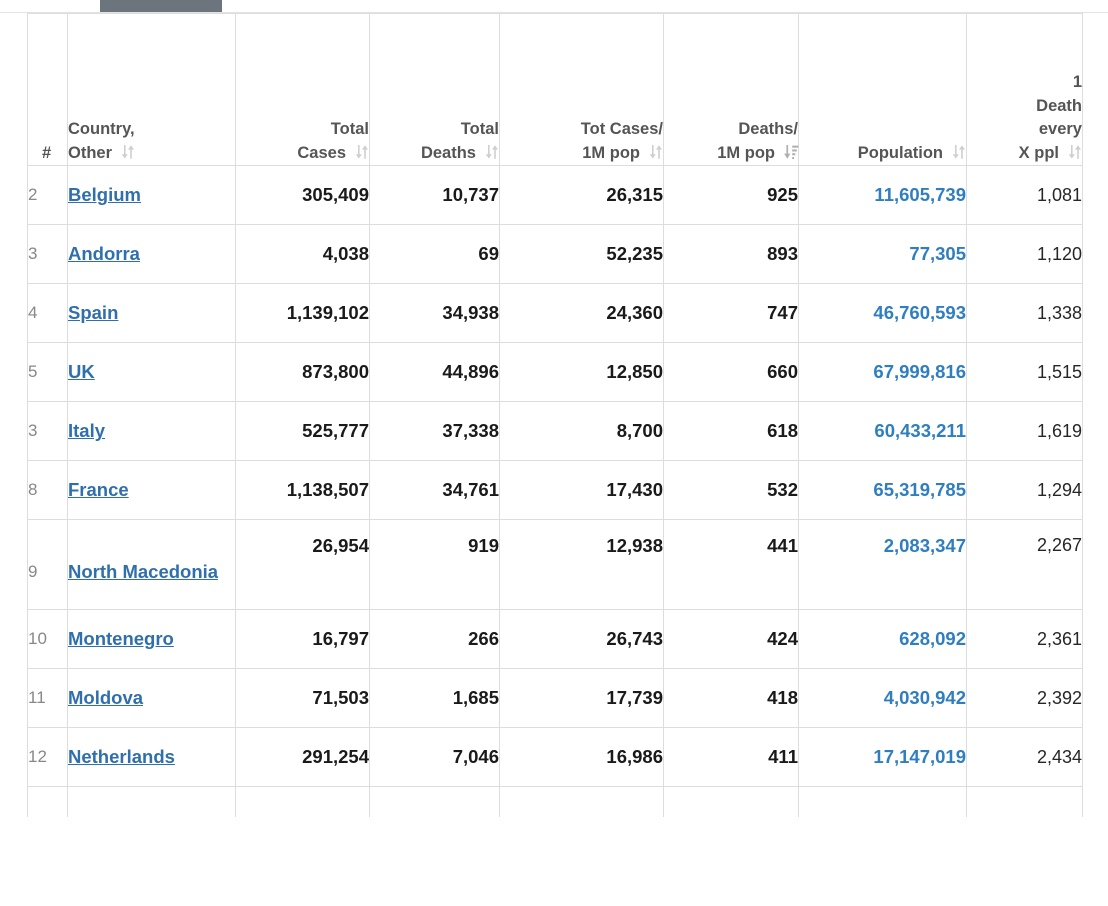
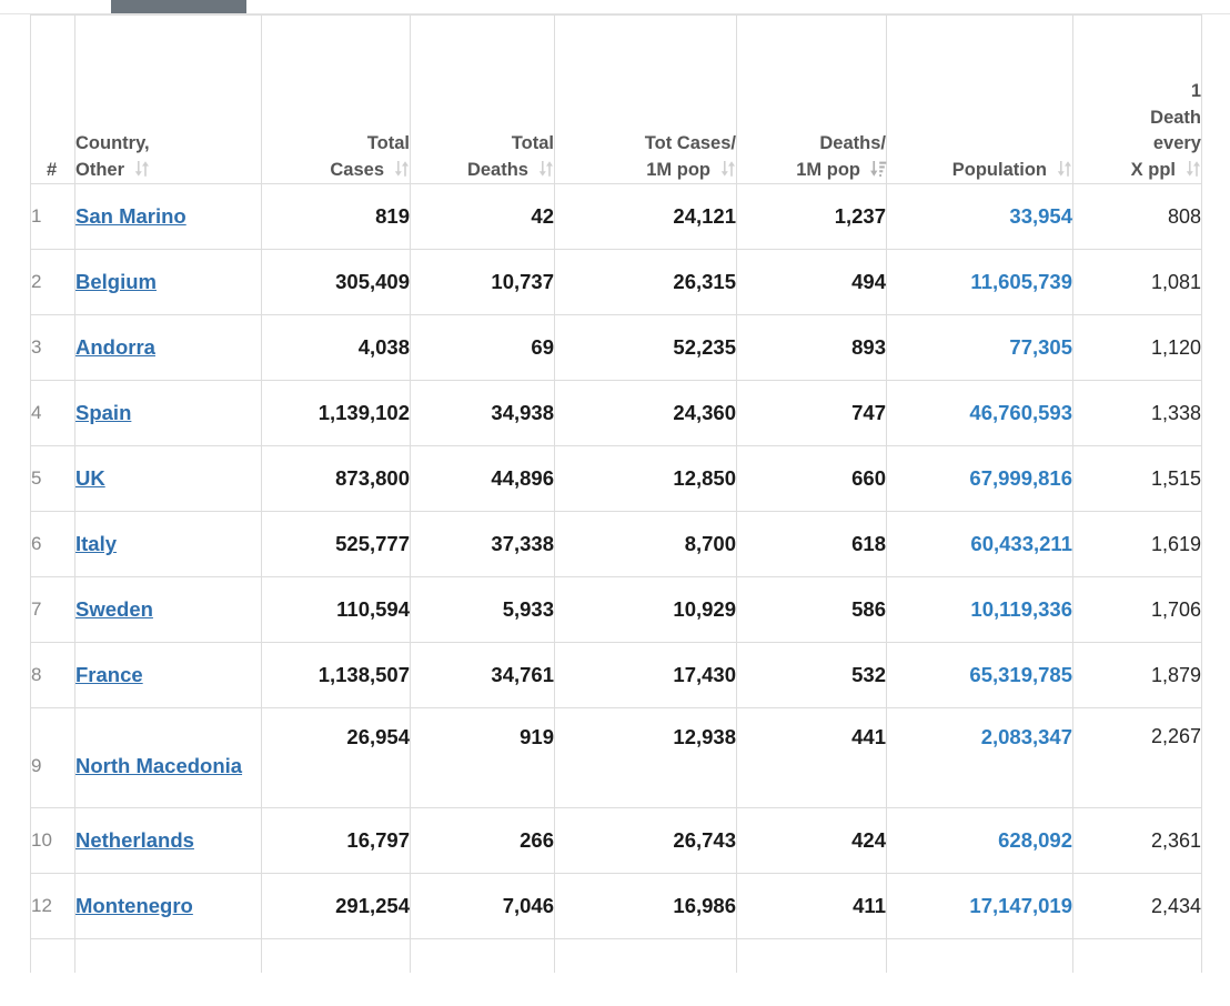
  #	Country,Other	TotalCases	TotalDeaths	Tot Cases/1M pop	Deaths/1M pop	Population	1DeatheveryX ppl
+ 1	San Marino	819	42	24,121	1,237	33,954	808
- 2	Belgium	305,409	10,737	26,315	925	11,605,739	1,081
+ 2	Belgium	305,409	10,737	26,315	494	11,605,739	1,081
  3	Andorra	4,038	69	52,235	893	77,305	1,120
  4	Spain	1,139,102	34,938	24,360	747	46,760,593	1,338
  5	UK	873,800	44,896	12,850	660	67,999,816	1,515
- 3	Italy	525,777	37,338	8,700	618	60,433,211	1,619
+ 6	Italy	525,777	37,338	8,700	618	60,433,211	1,619
+ 7	Sweden	110,594	5,933	10,929	586	10,119,336	1,706
- 8	France	1,138,507	34,761	17,430	532	65,319,785	1,294
+ 8	France	1,138,507	34,761	17,430	532	65,319,785	1,879
  9	North Macedonia	26,954	919	12,938	441	2,083,347	2,267
- 10	Montenegro	16,797	266	26,743	424	628,092	2,361
+ 10	Netherlands	16,797	266	26,743	424	628,092	2,361
- 11	Moldova	71,503	1,685	17,739	418	4,030,942	2,392
- 12	Netherlands	291,254	7,046	16,986	411	17,147,019	2,434
+ 12	Montenegro	291,254	7,046	16,986	411	17,147,019	2,434
